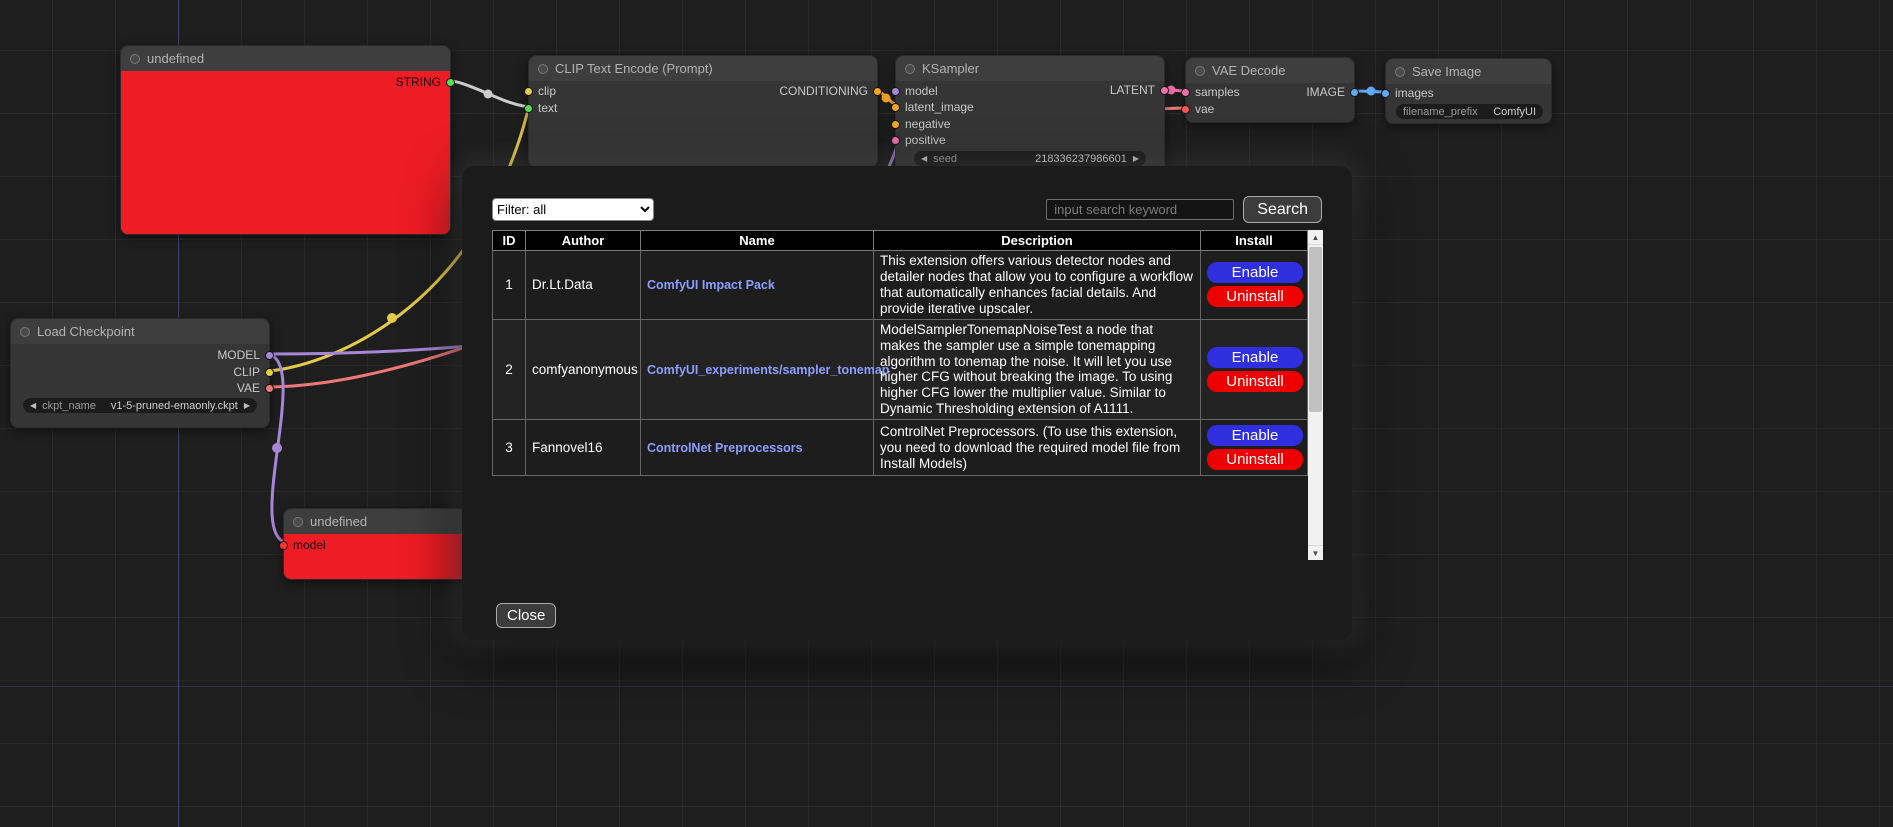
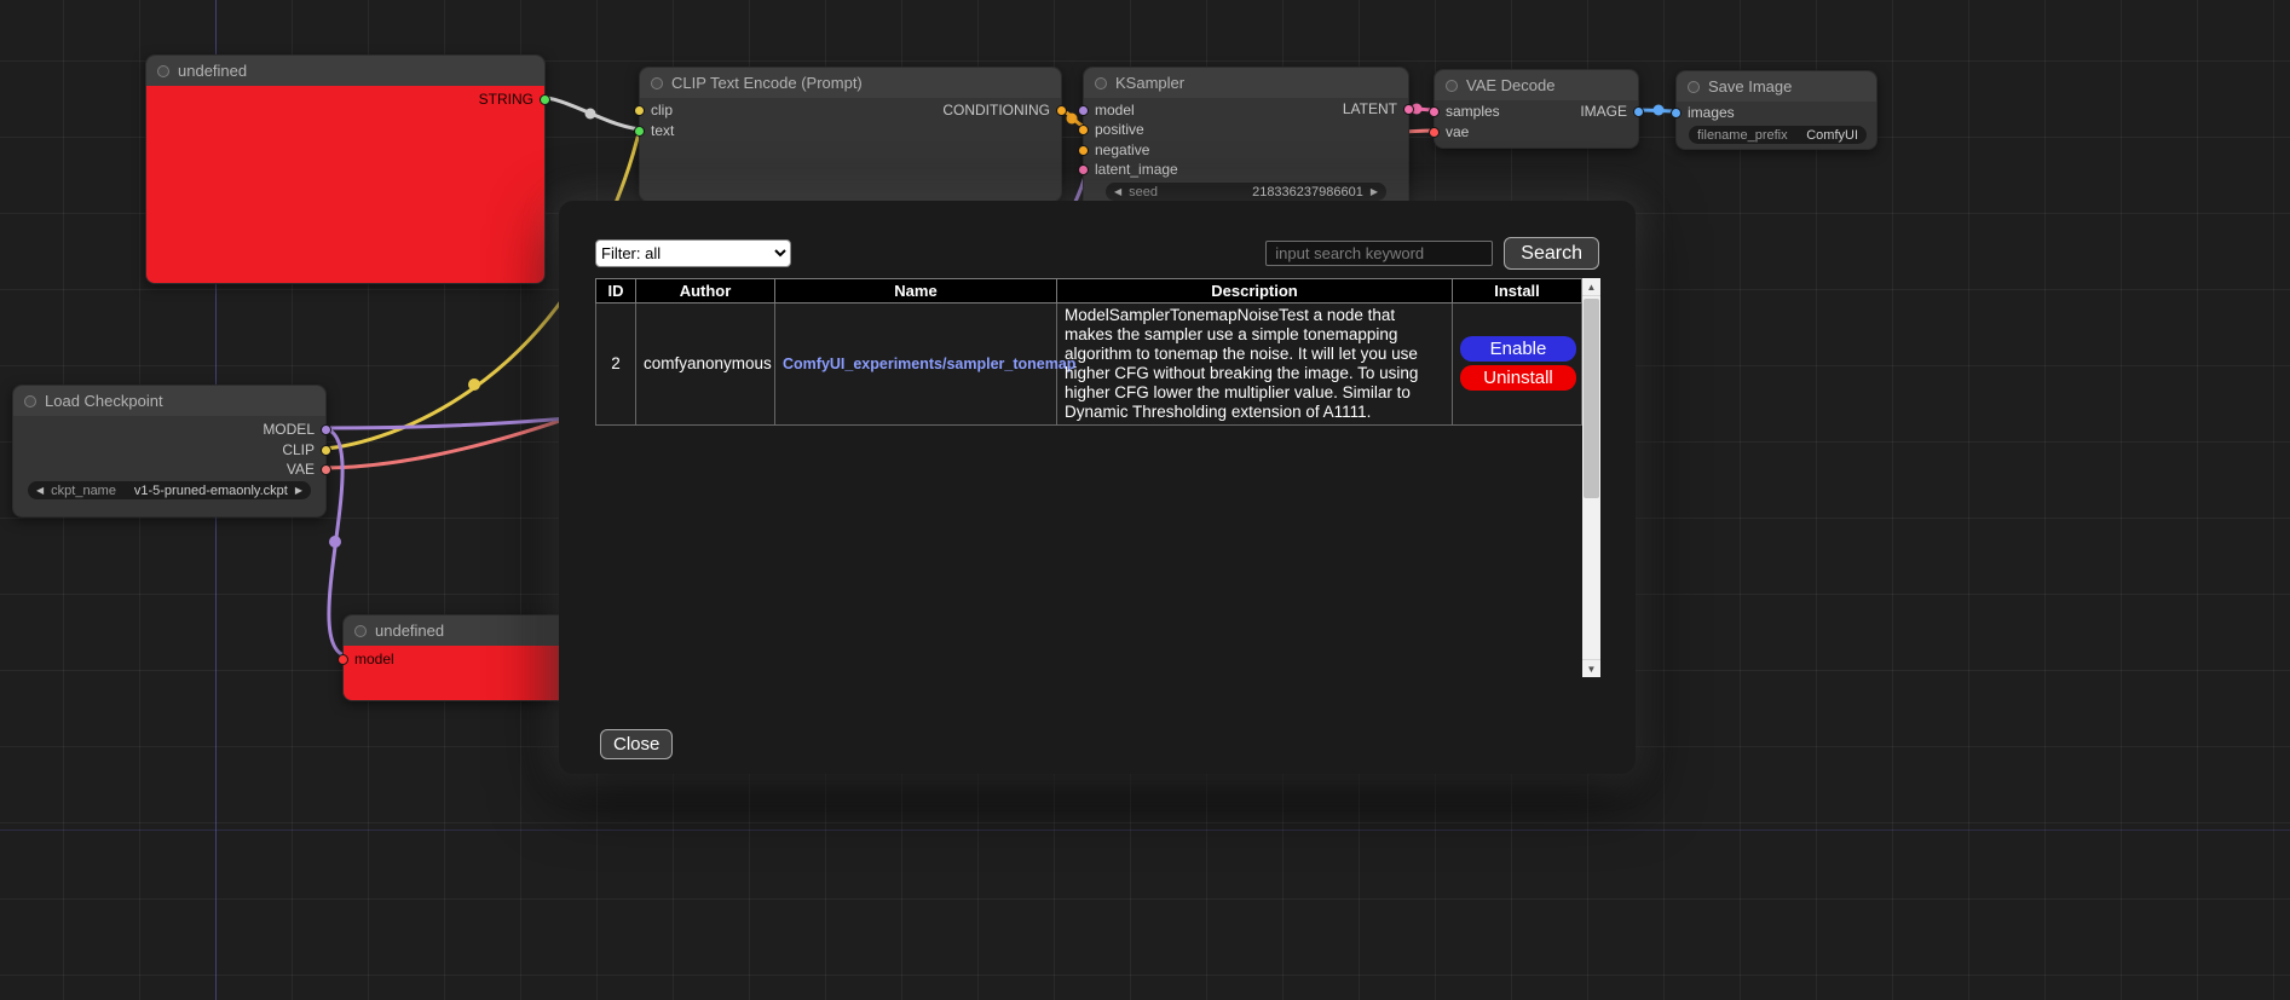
  undefined
  STRING
  CLIP Text Encode (Prompt)
  clip
  text
  CONDITIONING
  KSampler
  model
- latent_image
+ positive
  negative
- positive
+ latent_image
  LATENT
  ◀
  seed
  218336237986601
  ▶
  VAE Decode
  samples
  vae
  IMAGE
  Save Image
  images
  filename_prefix
  ComfyUI
  Load Checkpoint
  MODEL
  CLIP
  VAE
  ◀
  ckpt_name
  v1-5-pruned-emaonly.ckpt
  ▶
  undefined
  model
  Filter: all
  input search keyword
  Search
  ID	Author	Name	Description	Install
- 1	Dr.Lt.Data	ComfyUI Impact Pack	This extension offers various detector nodes and detailer nodes that allow you to configure a workflow that automatically enhances facial details. And provide iterative upscaler.	Enable Uninstall
  2	comfyanonymous	ComfyUI_experiments/sampler_tonema	ModelSamplerTonemapNoiseTest a node that makes the sampler use a simple tonemapping algorithm to tonemap the noise. It will let you use higher CFG without breaking the image. To using higher CFG lower the multiplier value. Similar to Dynamic Thresholding extension of A1111.	Enable Uninstall
- 3	Fannovel16	ControlNet Preprocessors	ControlNet Preprocessors. (To use this extension, you need to download the required model file from Install Models)	Enable Uninstall
  ▲
  ▼
  Close
